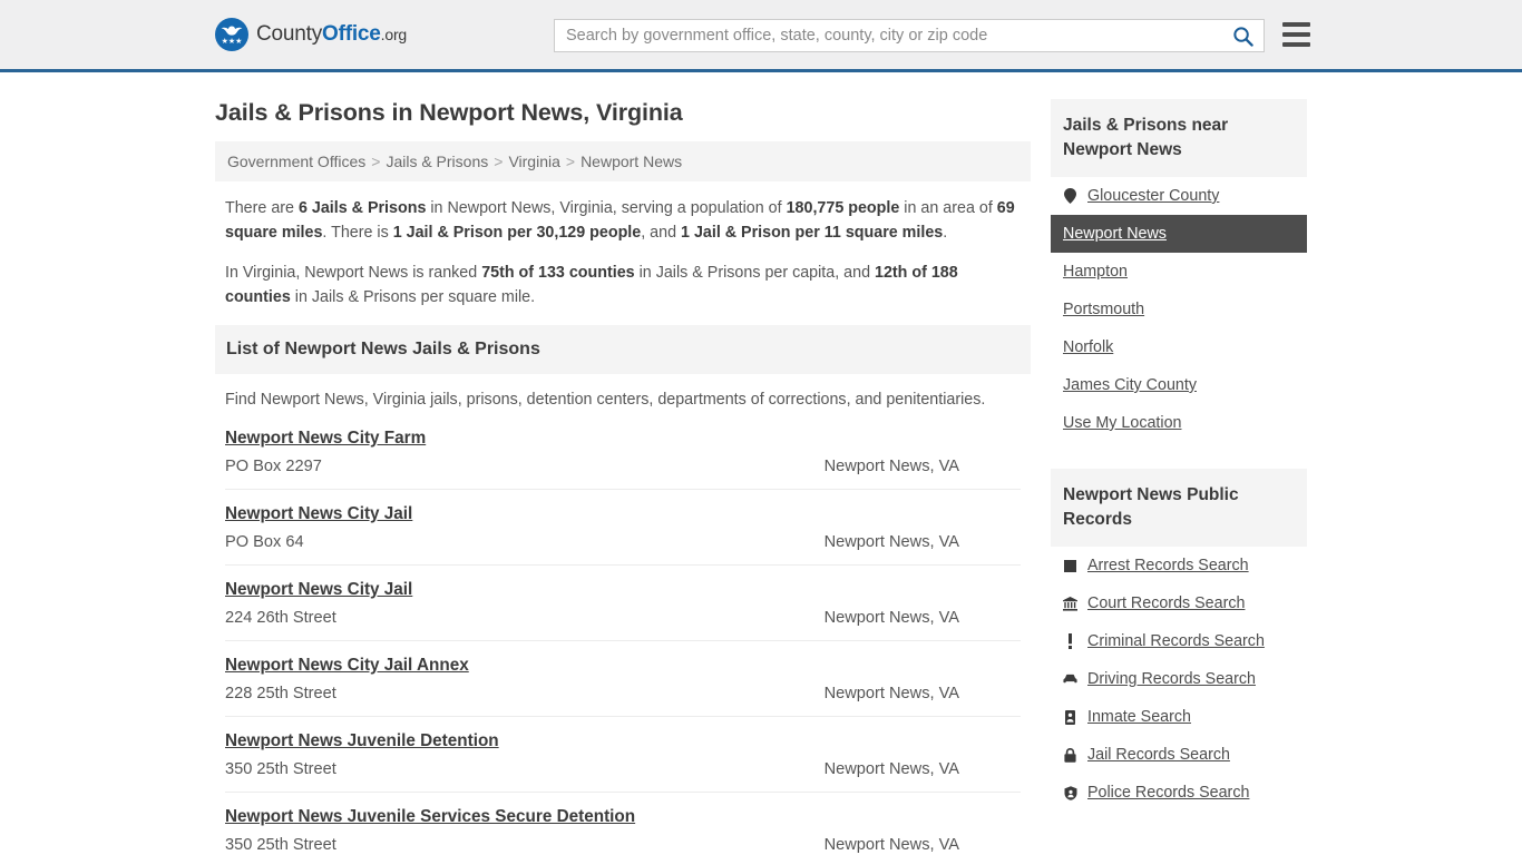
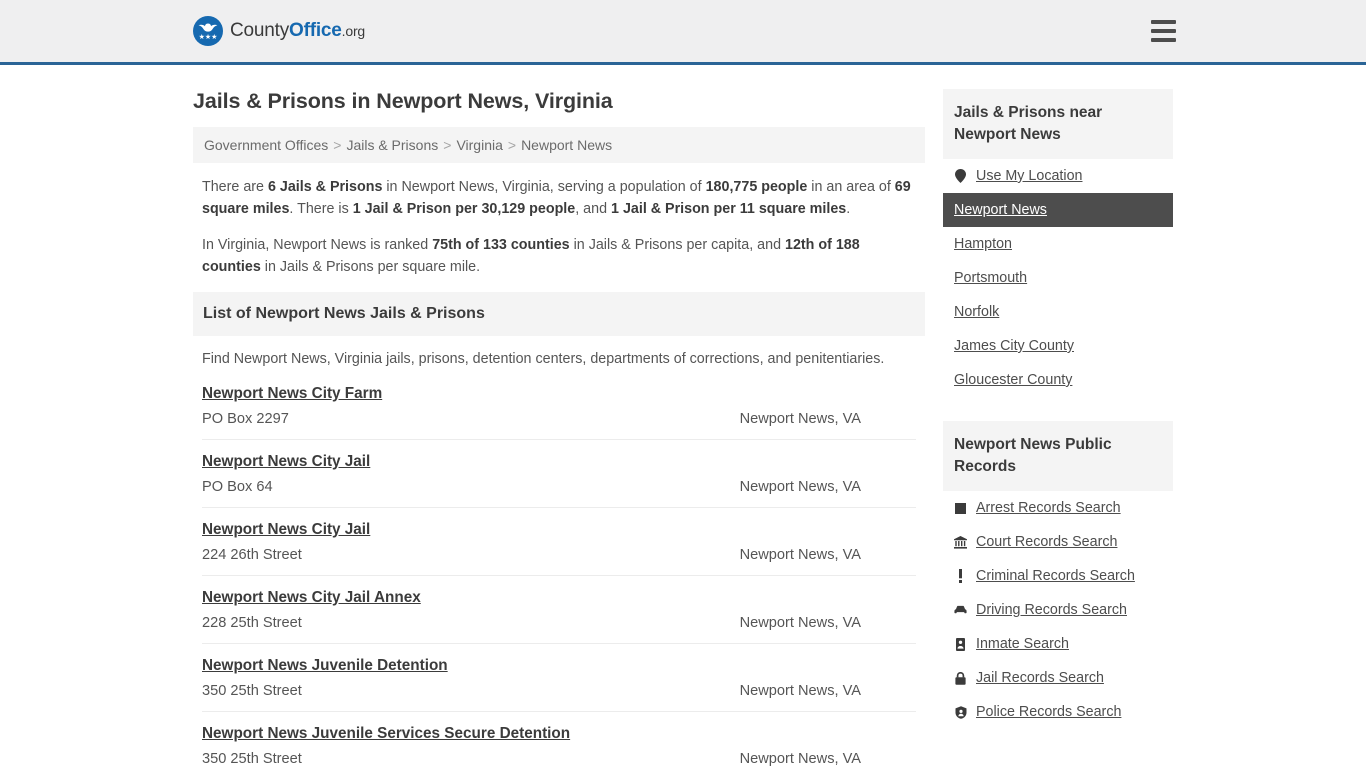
  CountyOffice.org
- Search by government office, state, county, city or zip code
  Jails & Prisons in Newport News, Virginia
  Government Offices > Jails & Prisons > Virginia > Newport News
  There are 6 Jails & Prisons in Newport News, Virginia, serving a population of 180,775 people in an area of 69 square miles. There is 1 Jail & Prison per 30,129 people, and 1 Jail & Prison per 11 square miles.
  In Virginia, Newport News is ranked 75th of 133 counties in Jails & Prisons per capita, and 12th of 188 counties in Jails & Prisons per square mile.
  List of Newport News Jails & Prisons
  Find Newport News, Virginia jails, prisons, detention centers, departments of corrections, and penitentiaries.
  Newport News City Farm
  PO Box 2297
  Newport News, VA
  Newport News City Jail
  PO Box 64
  Newport News, VA
  Newport News City Jail
  224 26th Street
  Newport News, VA
  Newport News City Jail Annex
  228 25th Street
  Newport News, VA
  Newport News Juvenile Detention
  350 25th Street
  Newport News, VA
  Newport News Juvenile Services Secure Detention
  350 25th Street
  Newport News, VA
  Jails & Prisons near Newport News
- Gloucester County
+ Use My Location
  Newport News
  Hampton
  Portsmouth
  Norfolk
  James City County
- Use My Location
+ Gloucester County
  Newport News Public Records
  Arrest Records Search
  Court Records Search
  Criminal Records Search
  Driving Records Search
  Inmate Search
  Jail Records Search
  Police Records Search
